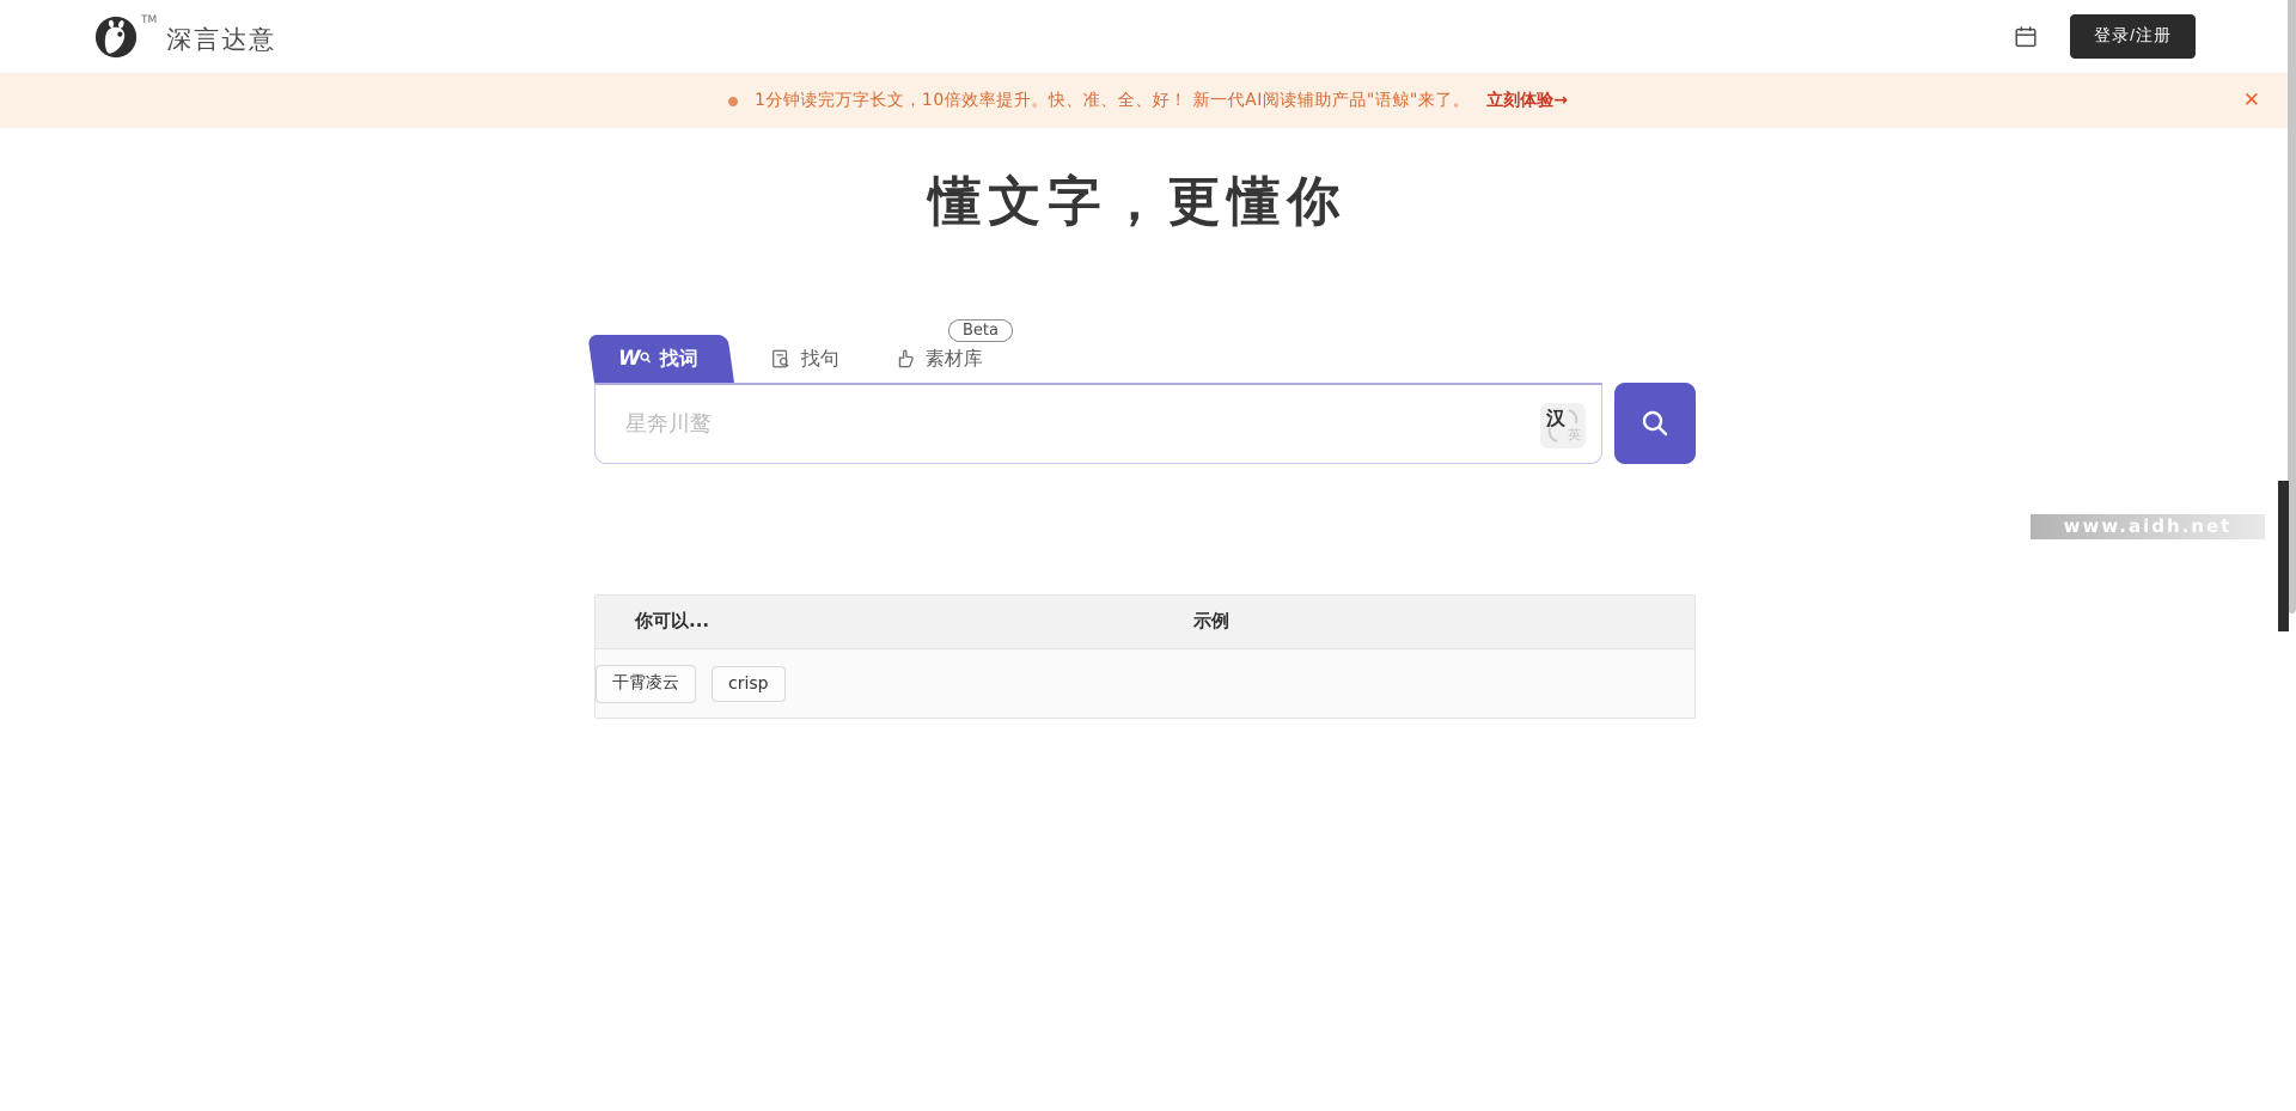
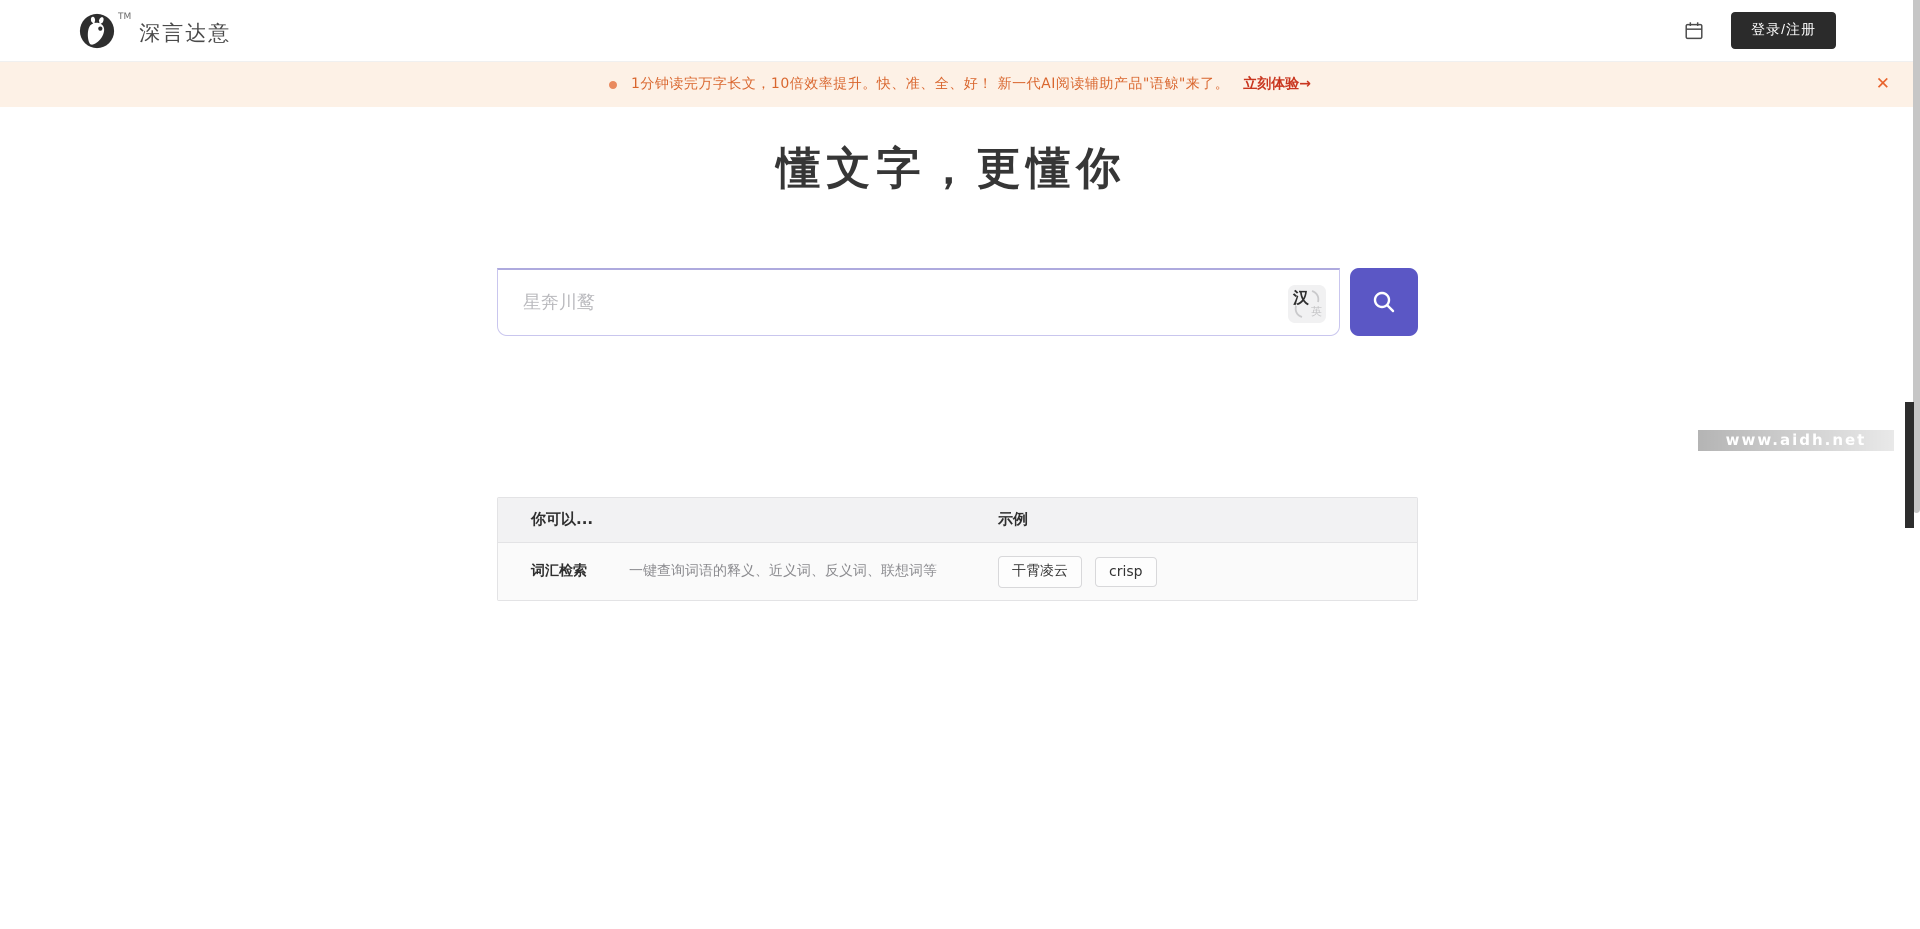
  TM
  深言达意
  登录/注册
  1分钟读完万字长文，10倍效率提升。快、准、全、好！ 新一代AI阅读辅助产品"语鲸"来了。
  立刻体验→
  ✕
  懂文字，更懂你
- W
- 找词
- 找句
- 素材库
- Beta
  星奔川鹜
  汉
  英
  你可以...
  示例
+ 词汇检索
+ 一键查询词语的释义、近义词、反义词、联想词等
  干霄凌云
  crisp
  www.aidh.net
